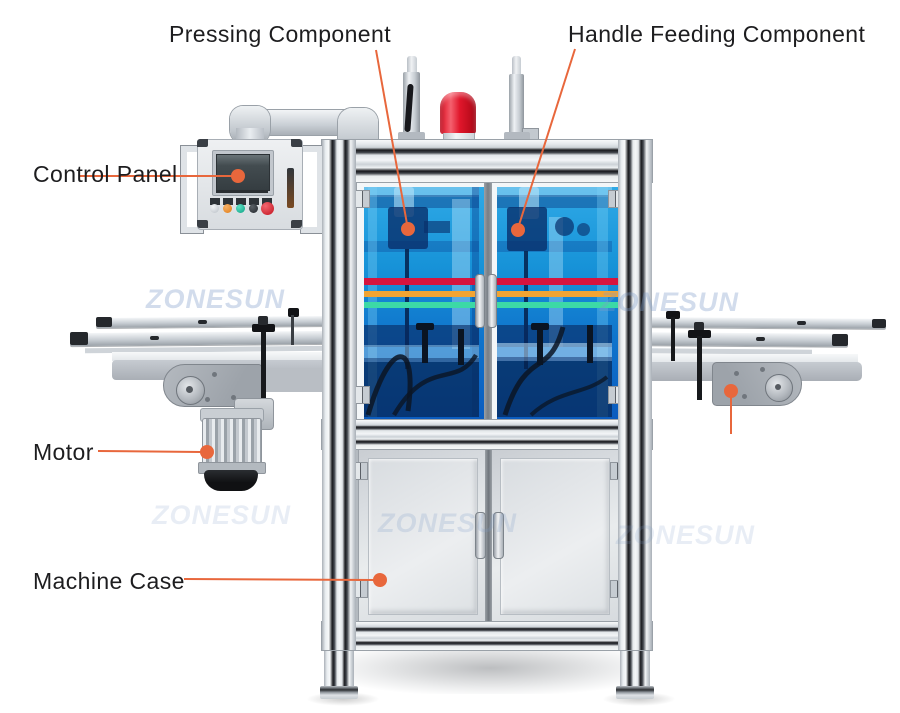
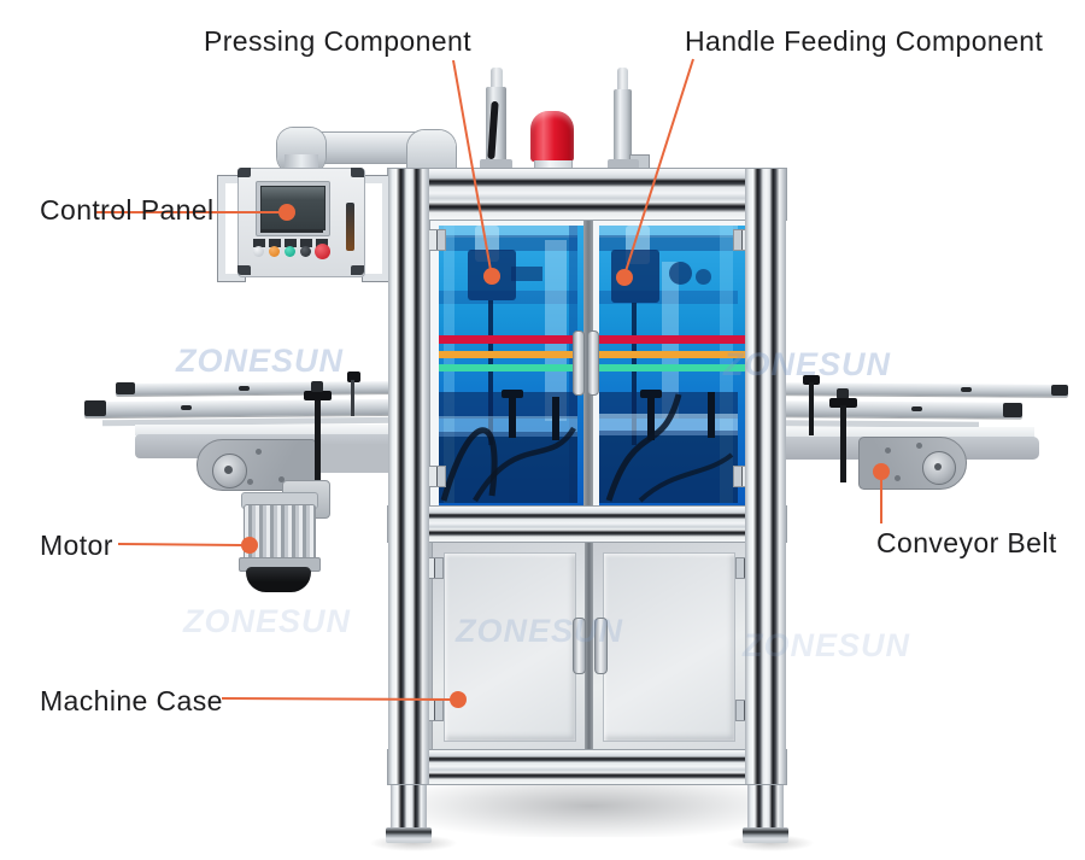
  ZONESUN
  ZONESUN
  ZONESUN
  ZONESUN
  Pressing Component
  Handle Feeding Component
  Control Panel
  Motor
+ Conveyor Belt
  Machine Case
